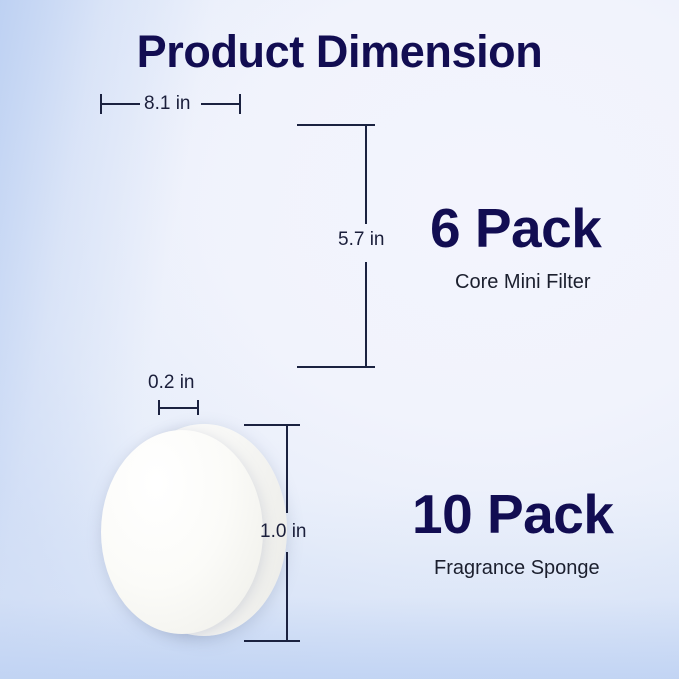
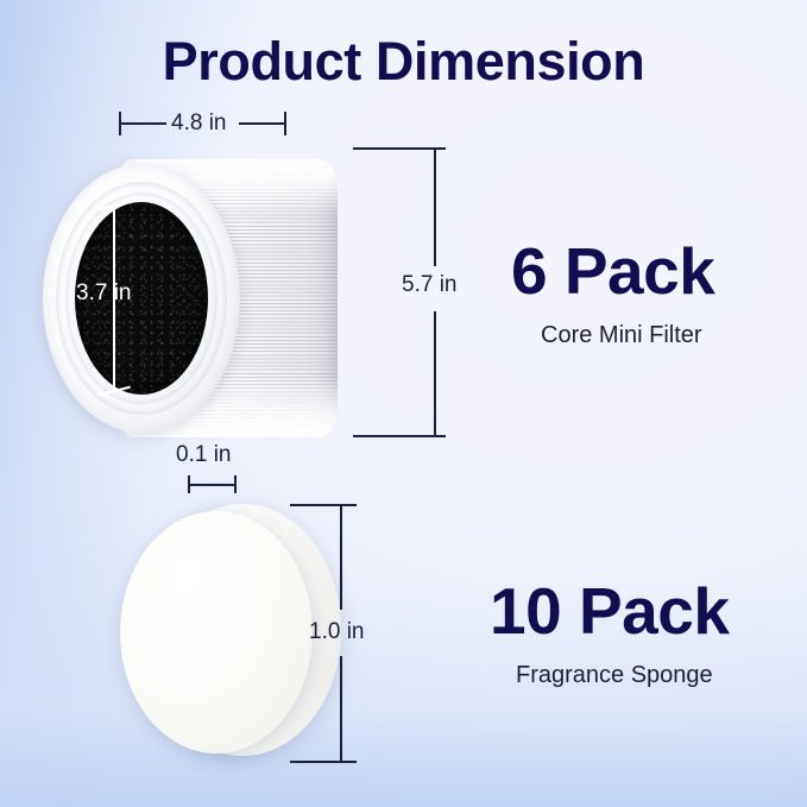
  Product Dimension
- 8.1 in
+ 4.8 in
  5.7 in
+ 3.7 in
  6 Pack
  Core Mini Filter
- 0.2 in
+ 0.1 in
  1.0 in
  10 Pack
  Fragrance Sponge
